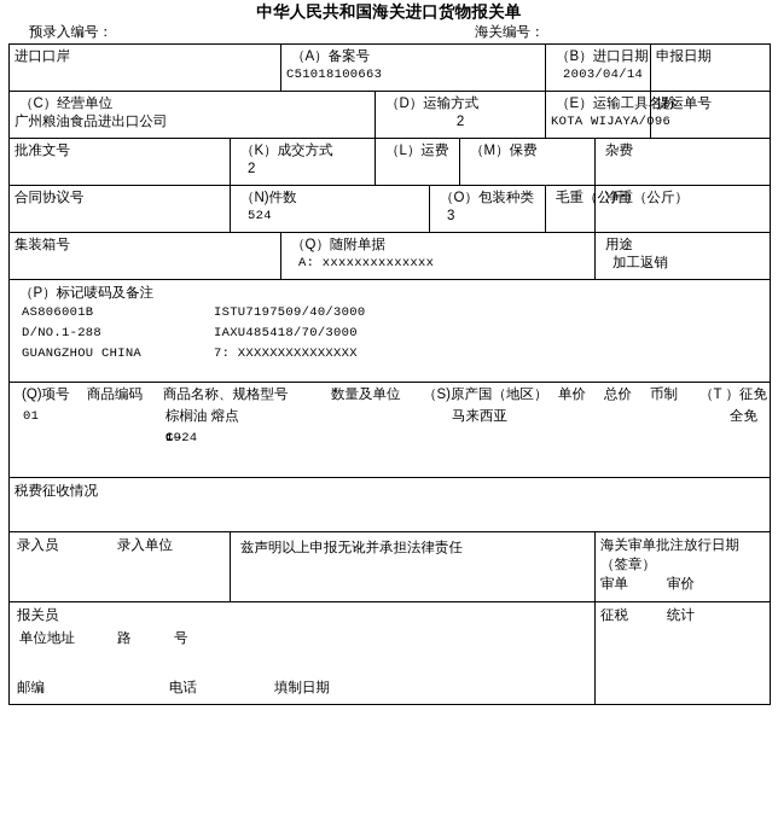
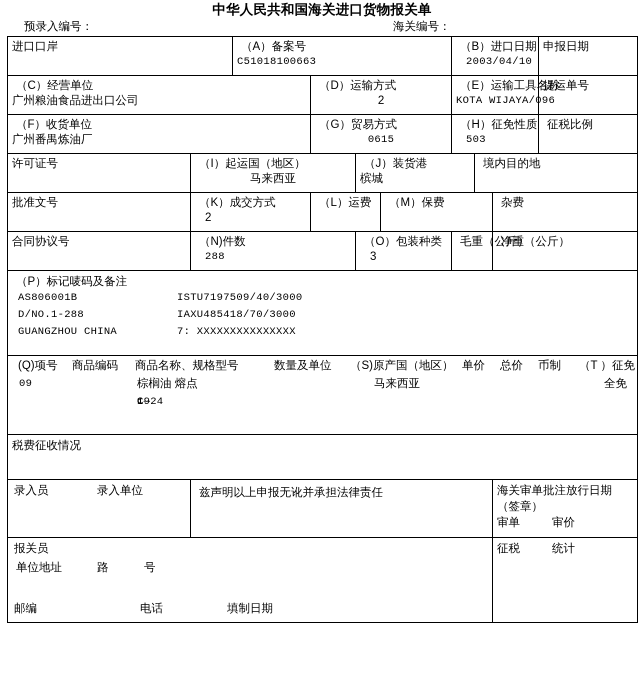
  中华人民共和国海关进口货物报关单
  预录入编号：
  海关编号：
- 进口口岸	（A）备案号 C51018100663	（B）进口日期 2003/04/14	申报日期
+ 进口口岸	（A）备案号 C51018100663	（B）进口日期 2003/04/10	申报日期
  （C）经营单位 广州粮油食品进出口公司	（D）运输方式 2	（E）运输工具 KOTA WIJAYA/096	提运单号
+ （F）收货单位 广州番禺炼油厂	（G）贸易方式 0615	（H）征免性质 503	征税比例
+ 许可证号	（I）起运国（地区） 马来西亚	（J）装货港 槟城	境内目的地
  批准文号	（K）成交方式 2	（L）运费	（M）保费	杂费
- 合同协议号	（N)件数 524	（O）包装种类 3	毛重（	净重（公斤）
+ 合同协议号	（N)件数 288	（O）包装种类 3	毛重（	净重（公斤）
- 集装箱号	（Q）随附单据 A: xxxxxxxxxxxxxx	用途 加工返销
  （P）标记唛码及备注 AS806001B ISTU7197509/40/3000 D/NO.1-288 IAXU485418/70/3000 GUANGZHOU CHINA 7: XXXXXXXXXXXXXXX
- (Q)项号 商品编码 商品名称、规格型号 数量及单位 （S)原产国（地区） 单价 总价 币制 （T ）征免 01 棕榈油 熔点 马来西亚 全免 19o C—24o C
+ (Q)项号 商品编码 商品名称、规格型号 数量及单位 （S)原产国（地区） 单价 总价 币制 （T ）征免 09 棕榈油 熔点 马来西亚 全免 19o C—24o C
  税费征收情况
  录入员 录入单位	兹声明以上申报无讹并承担法律责任	海关审单批注放行日期（签章） 审单 审价
  报关员 单位地址 路 号 邮编 电话 填制日期	征税 统计
